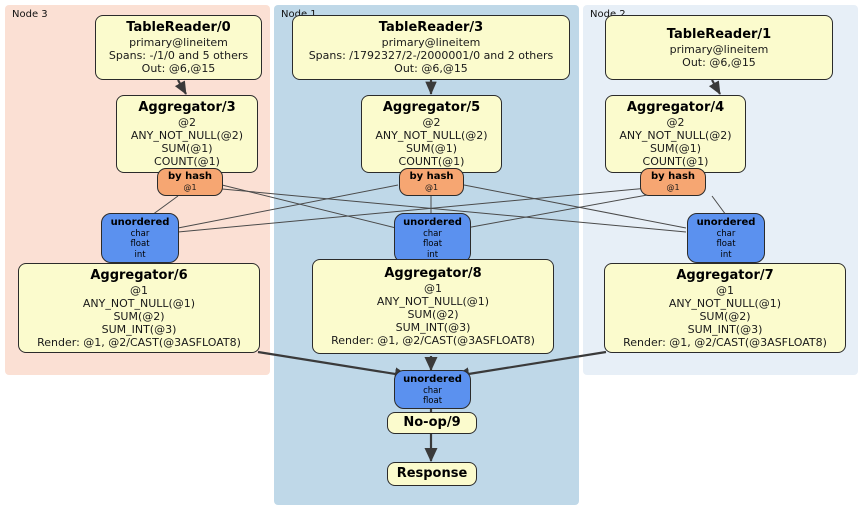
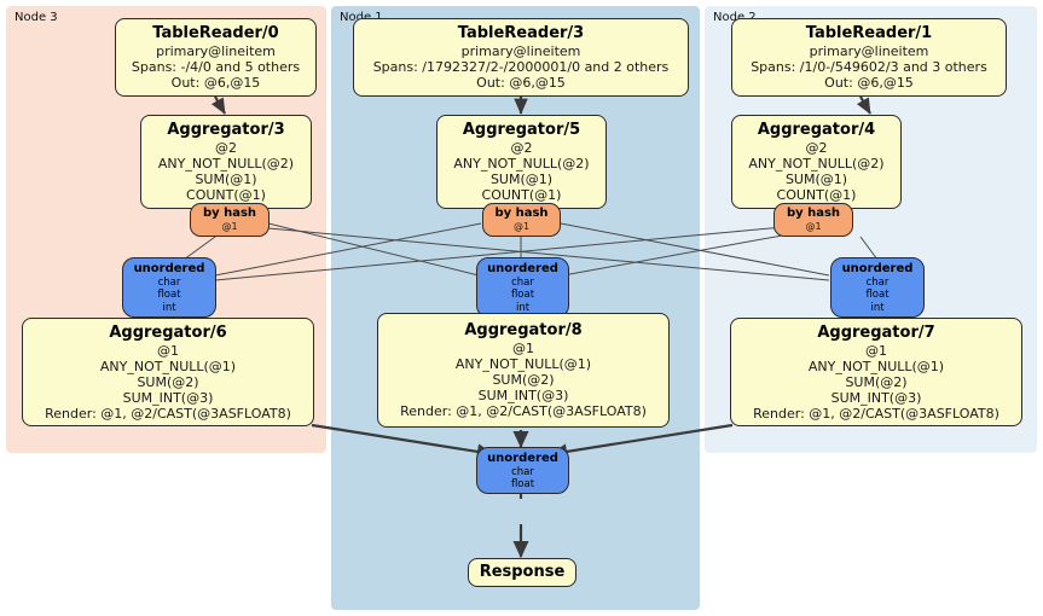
  Node 3
  TableReader/0
  primary@lineitem
- Spans: -/1/0 and 5 others
+ Spans: -/4/0 and 5 others
  Out: @6,@15
  Aggregator/3
  @2
  ANY_NOT_NULL(@2)
  SUM(@1)
  COUNT(@1)
  by hash
  @1
  unordered
  char
  float
  int
  Aggregator/6
  @1
  ANY_NOT_NULL(@1)
  SUM(@2)
  SUM_INT(@3)
  Render: @1, @2/CAST(@3ASFLOAT8)
  TableReader/3
  primary@lineitem
  Spans: /1792327/2-/2000001/0 and 2 others
  Out: @6,@15
  Aggregator/5
  @2
  ANY_NOT_NULL(@2)
  SUM(@1)
  COUNT(@1)
  by hash
  @1
  unordered
  char
  float
  int
  Aggregator/8
  @1
  ANY_NOT_NULL(@1)
  SUM(@2)
  SUM_INT(@3)
  Render: @1, @2/CAST(@3ASFLOAT8)
  unordered
  char
  float
- No-op/9
  Response
  TableReader/1
  primary@lineitem
+ Spans: /1/0-/549602/3 and 3 others
  Out: @6,@15
  Aggregator/4
  @2
  ANY_NOT_NULL(@2)
  SUM(@1)
  COUNT(@1)
  by hash
  @1
  unordered
  char
  float
  int
  Aggregator/7
  @1
  ANY_NOT_NULL(@1)
  SUM(@2)
  SUM_INT(@3)
  Render: @1, @2/CAST(@3ASFLOAT8)
